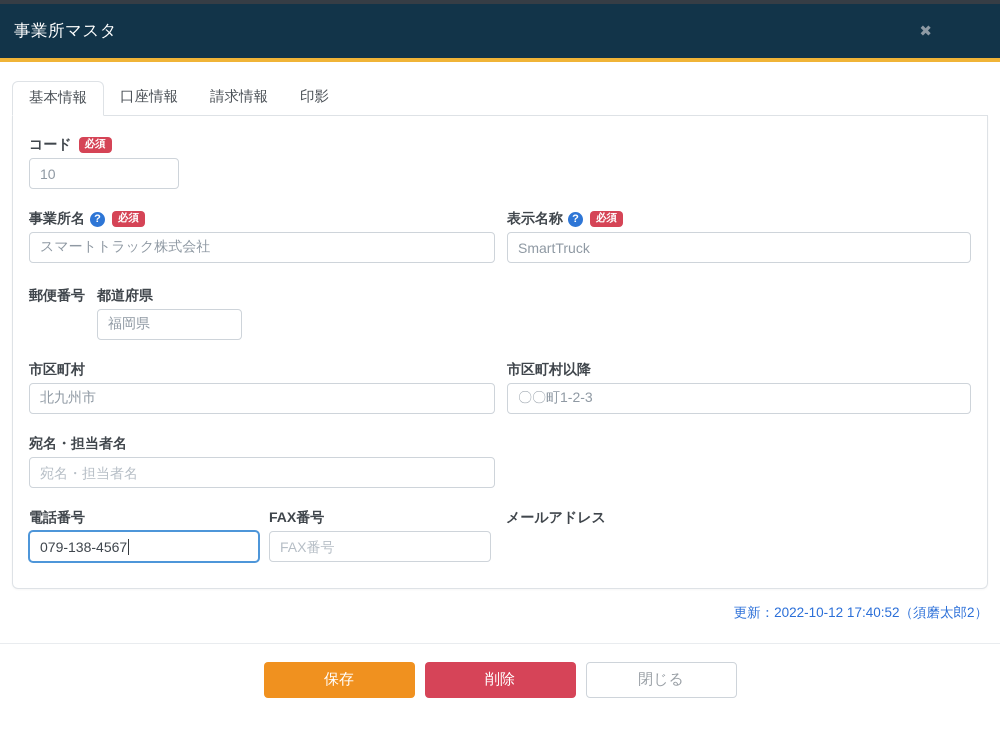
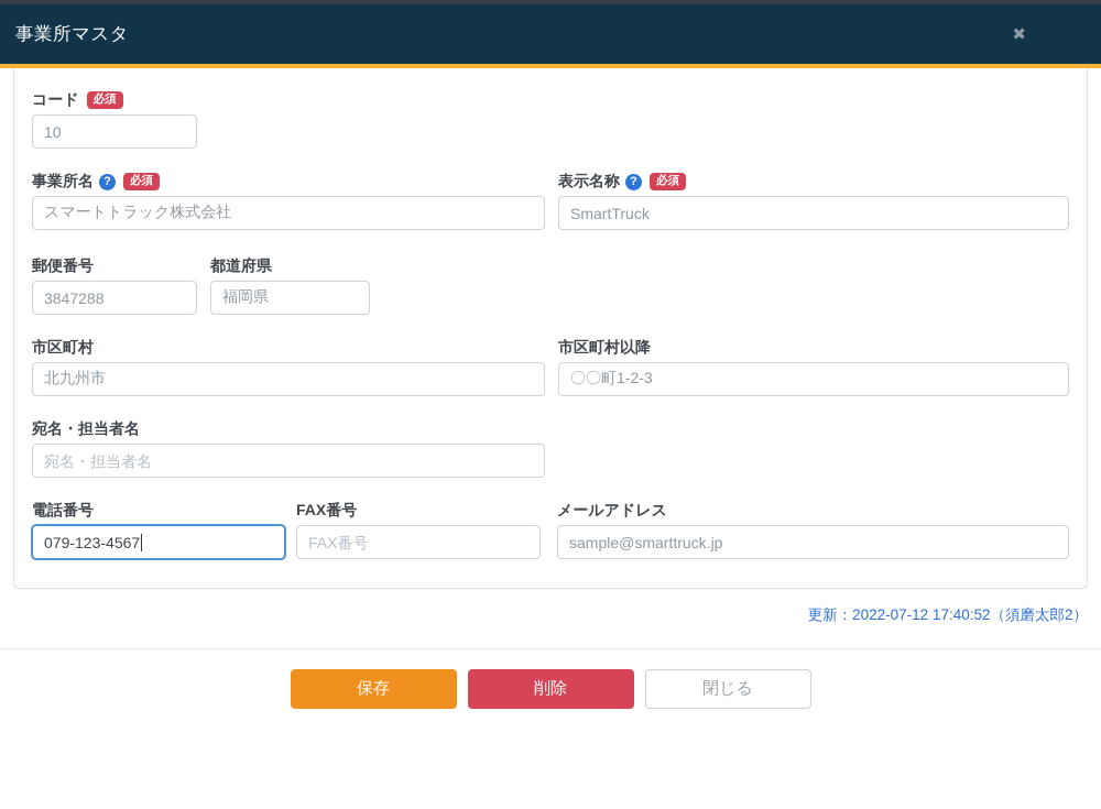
  事業所マスタ
  ✖
- 基本情報
- 口座情報
- 請求情報
- 印影
  コード
  必須
  10
  事業所名
  ?
  必須
  スマートトラック株式会社
  表示名称
  ?
  必須
  SmartTruck
  郵便番号
+ 3847288
  都道府県
  福岡県
  市区町村
  北九州市
  市区町村以降
  〇〇町1-2-3
  宛名・担当者名
  宛名・担当者名
  電話番号
- 079-138-4567
+ 079-123-4567
  FAX番号
  FAX番号
  メールアドレス
+ sample@smarttruck.jp
- 更新：2022-10-12 17:40:52（須磨太郎2）
+ 更新：2022-07-12 17:40:52（須磨太郎2）
  保存
  削除
  閉じる
